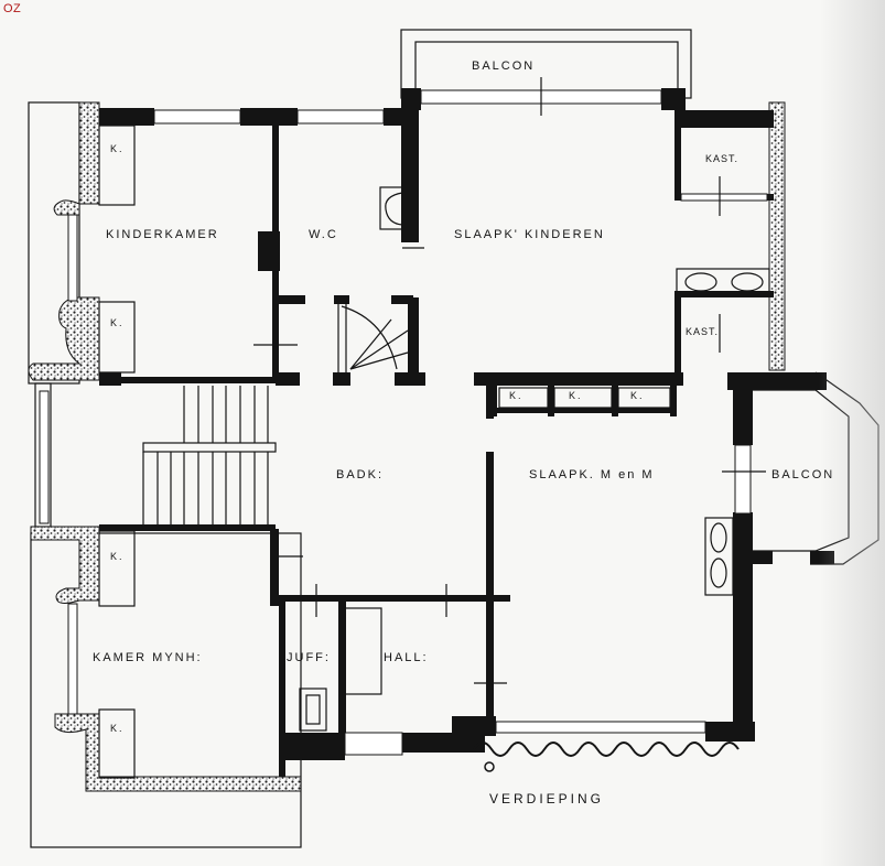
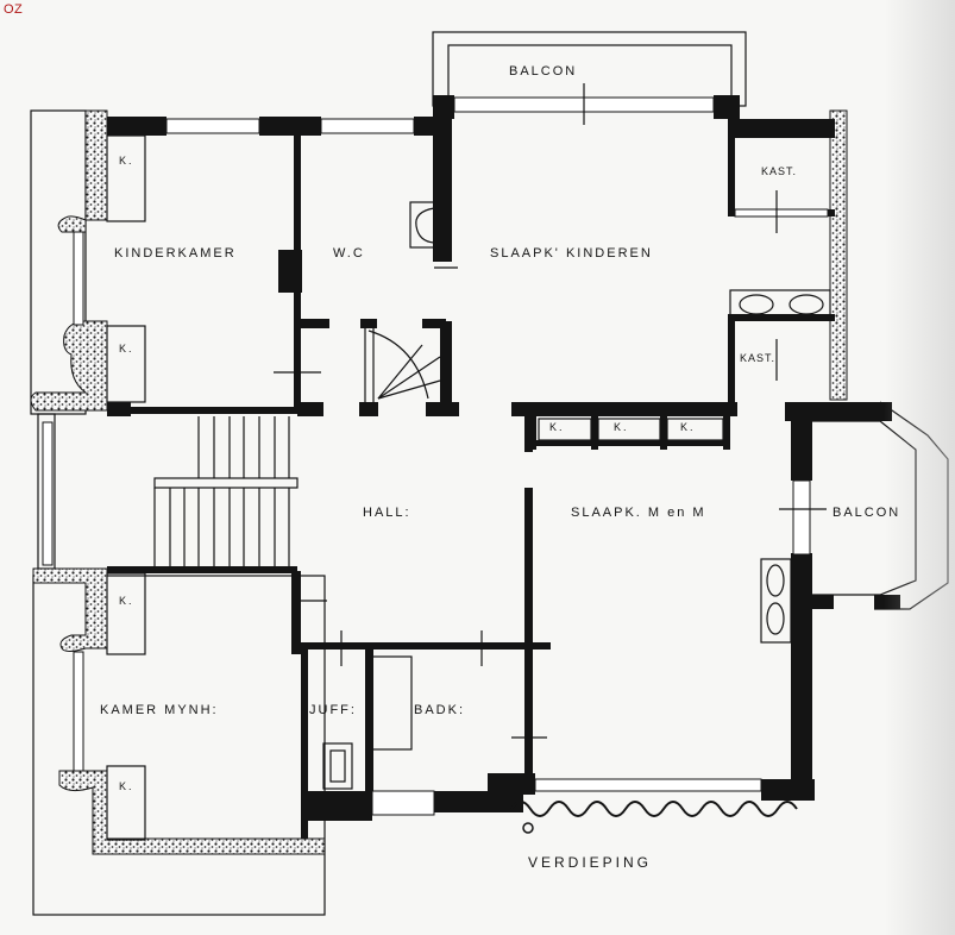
  OZ
  BALCON
  KINDERKAMER
  W.C
  SLAAPK' KINDEREN
  KAST.
  KAST.
- BADK:
+ HALL:
  SLAAPK. M en M
  KAMER MYNH:
  JUFF:
- HALL:
+ BADK:
  K.
  K.
  K.
  K.
  K.
  K.
  K.
  VERDIEPING
